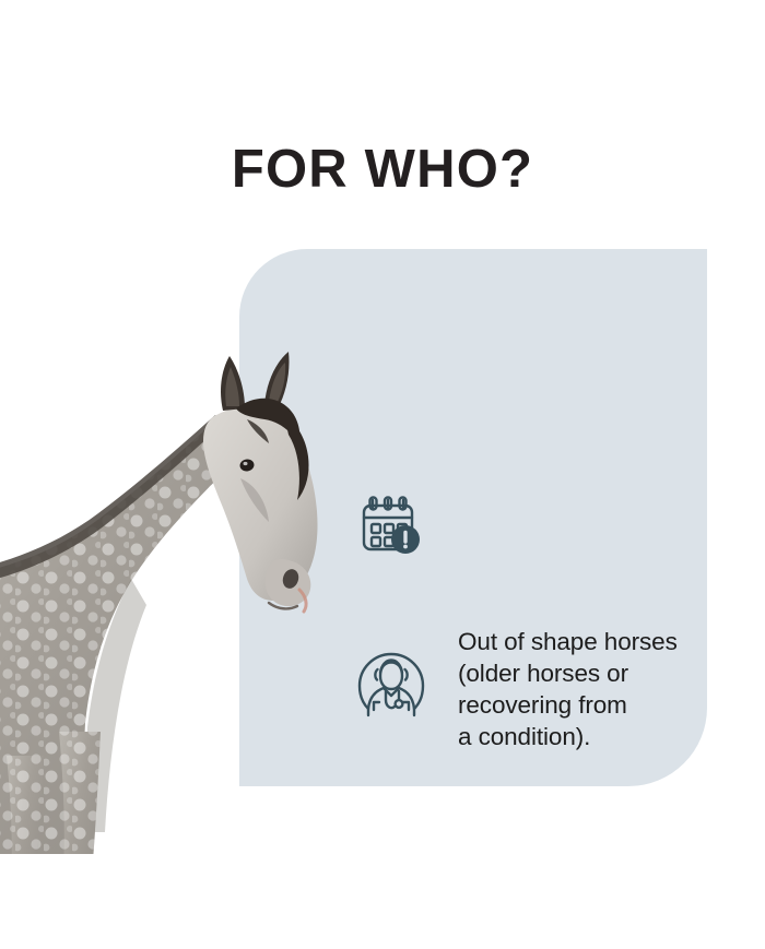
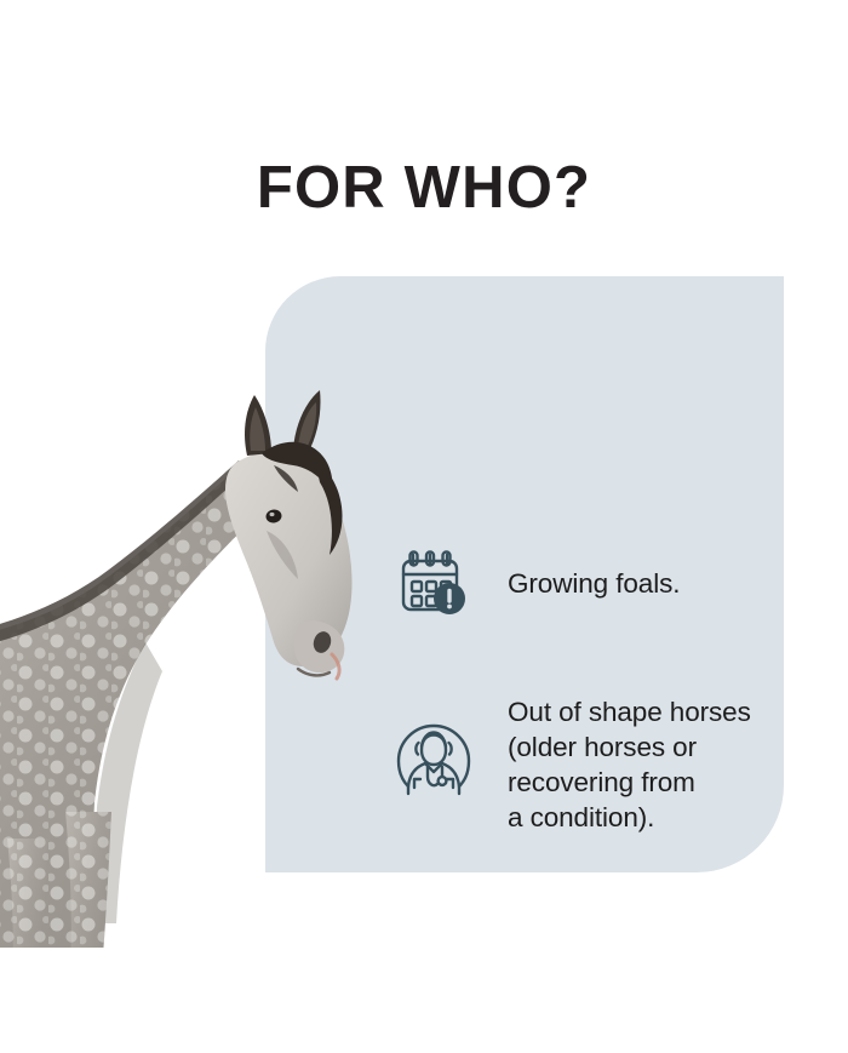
  FOR WHO?
+ Growing foals.
  Out of shape horses
  (older horses or
  recovering from
  a condition).
